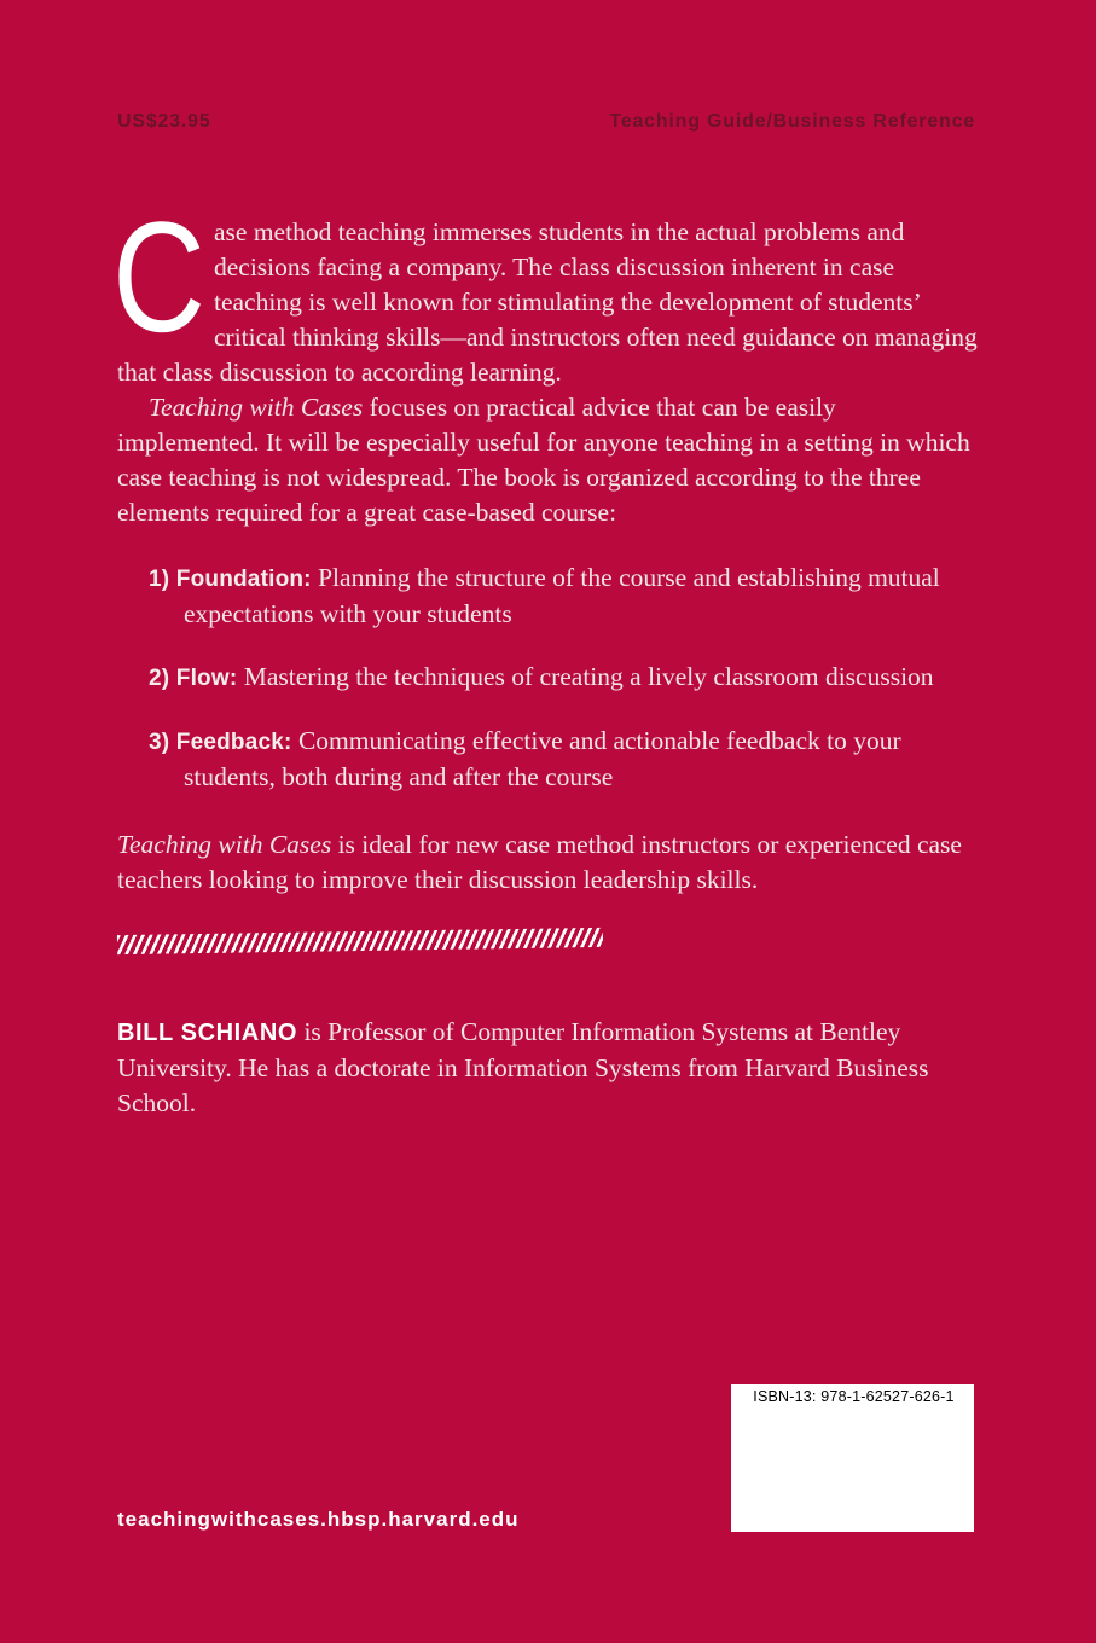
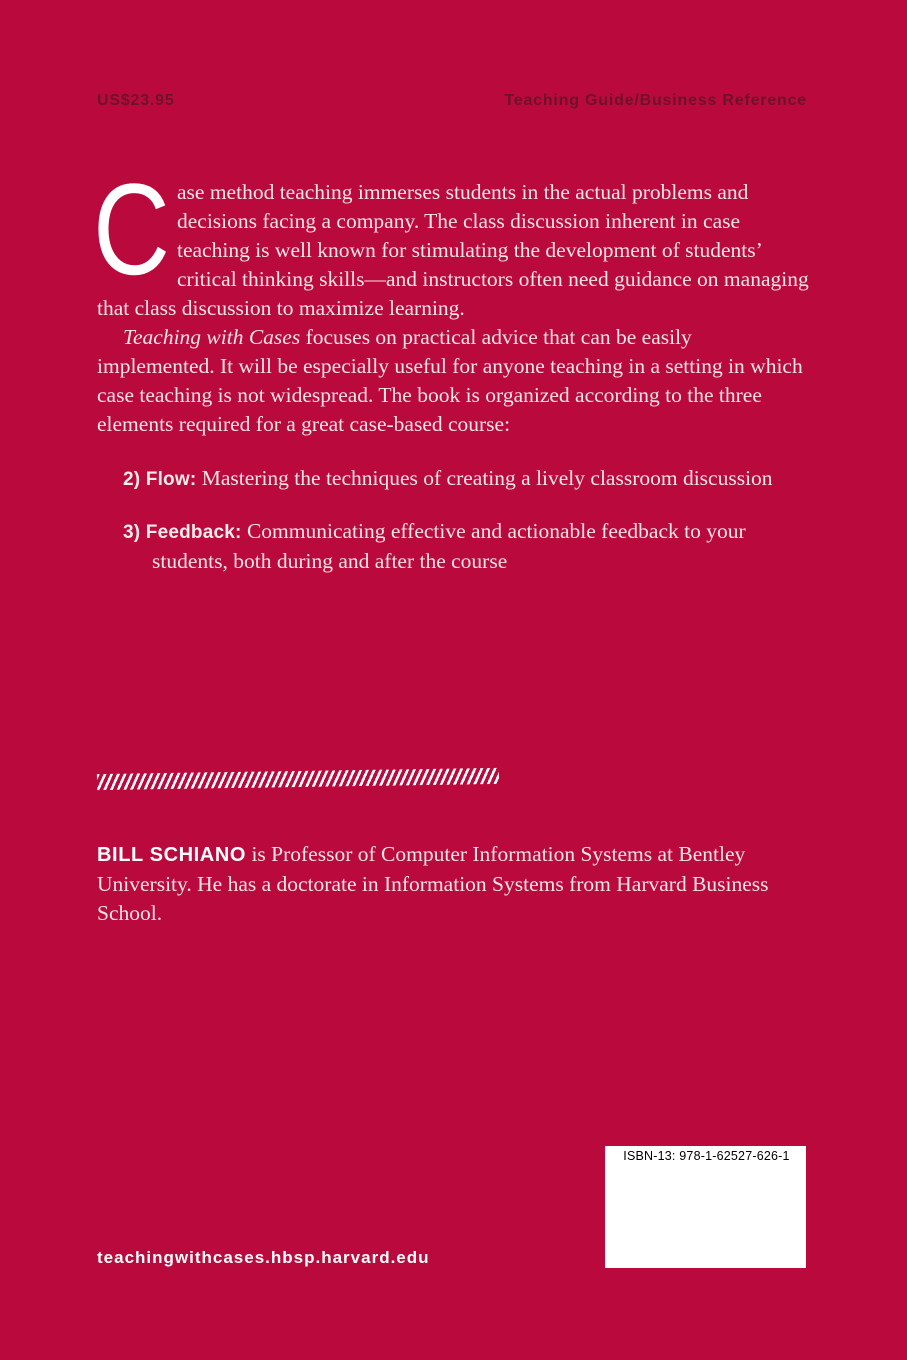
  US$23.95
  Teaching Guide/Business Reference
  C
- ase method teaching immerses students in the actual problems and decisions facing a company. The class discussion inherent in case teaching is well known for stimulating the development of students’ critical thinking skills—and instructors often need guidance on managing that class discussion to according learning.
+ ase method teaching immerses students in the actual problems and decisions facing a company. The class discussion inherent in case teaching is well known for stimulating the development of students’ critical thinking skills—and instructors often need guidance on managing that class discussion to maximize learning.
  Teaching with Cases focuses on practical advice that can be easily implemented. It will be especially useful for anyone teaching in a setting in which case teaching is not widespread. The book is organized according to the three elements required for a great case-based course:
- 1) Foundation: Planning the structure of the course and establishing mutual expectations with your students
  2) Flow: Mastering the techniques of creating a lively classroom discussion
  3) Feedback: Communicating effective and actionable feedback to your students, both during and after the course
- Teaching with Cases is ideal for new case method instructors or experienced case teachers looking to improve their discussion leadership skills.
  BILL SCHIANO is Professor of Computer Information Systems at Bentley University. He has a doctorate in Information Systems from Harvard Business School.
  teachingwithcases.hbsp.harvard.edu
  ISBN-13: 978-1-62527-626-1
